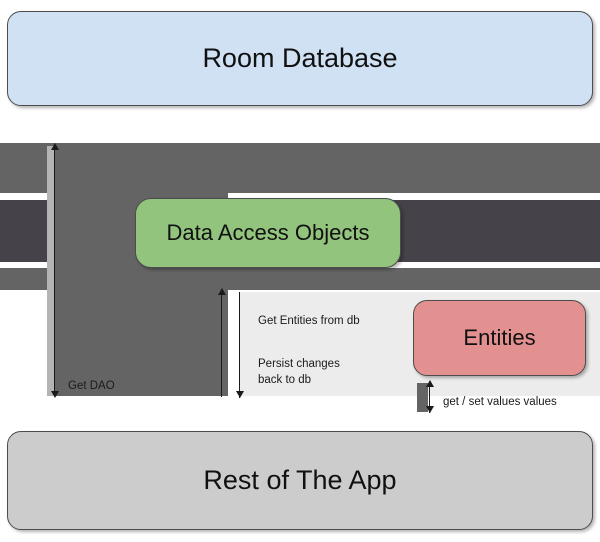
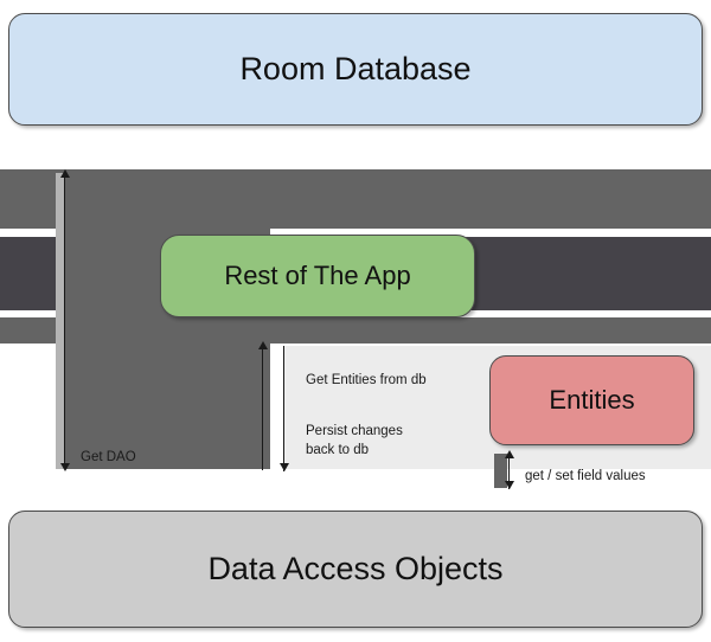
  Get DAO
  Get Entities from db
  Persist changes
  back to db
- get / set values values
+ get / set field values
  Room Database
- Data Access Objects
+ Rest of The App
  Entities
- Rest of The App
+ Data Access Objects
